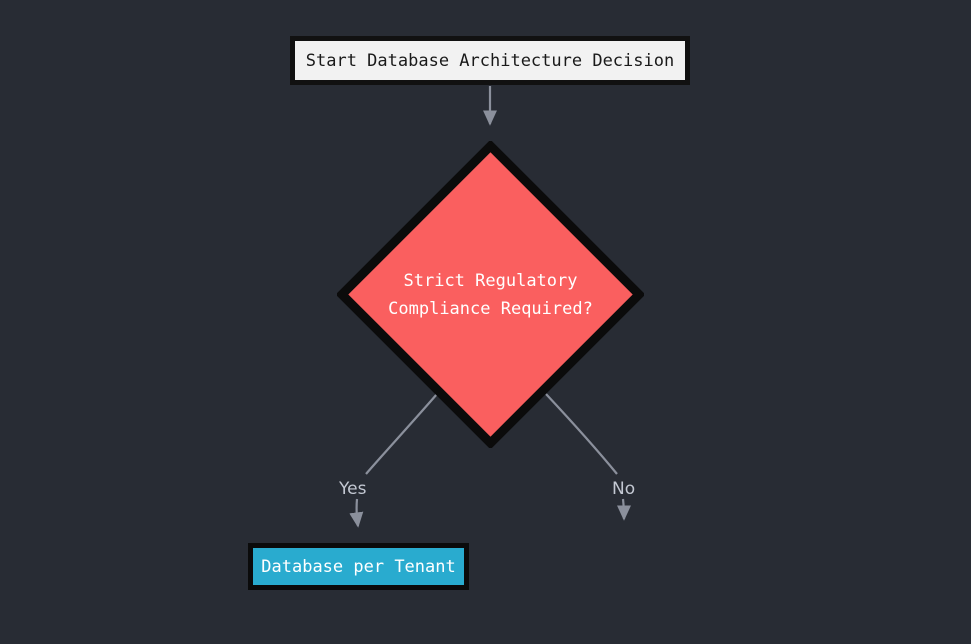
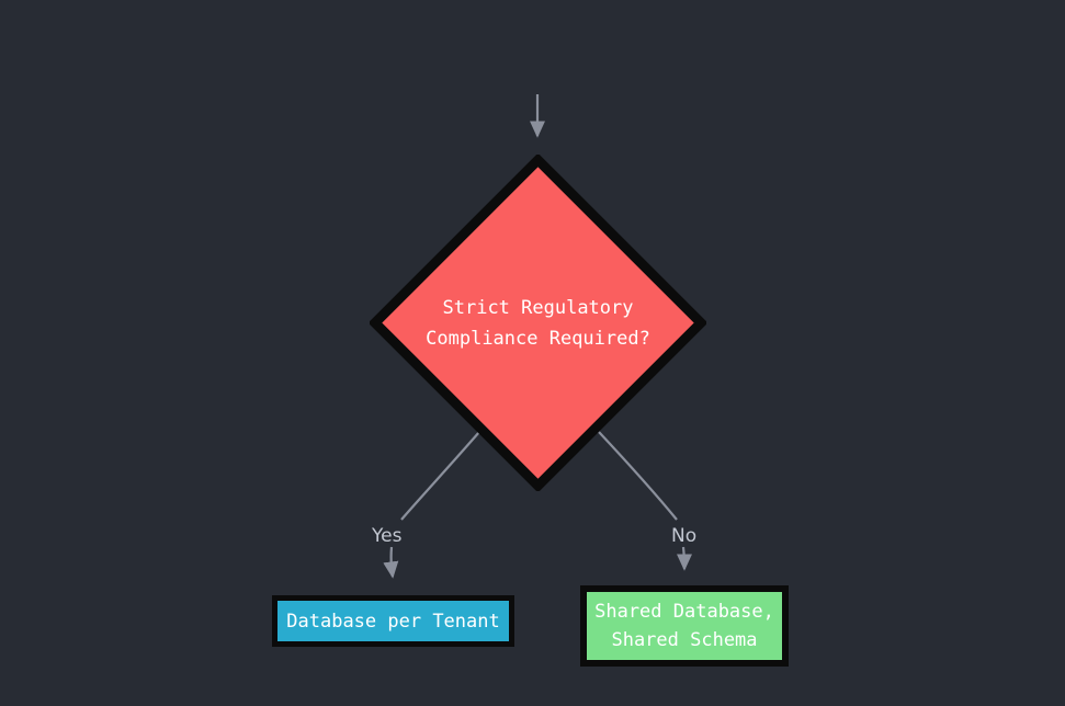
- Start Database Architecture Decision
  Strict Regulatory
  Compliance Required?
  Database per Tenant
+ Shared Database,
+ Shared Schema
  Yes
  No
